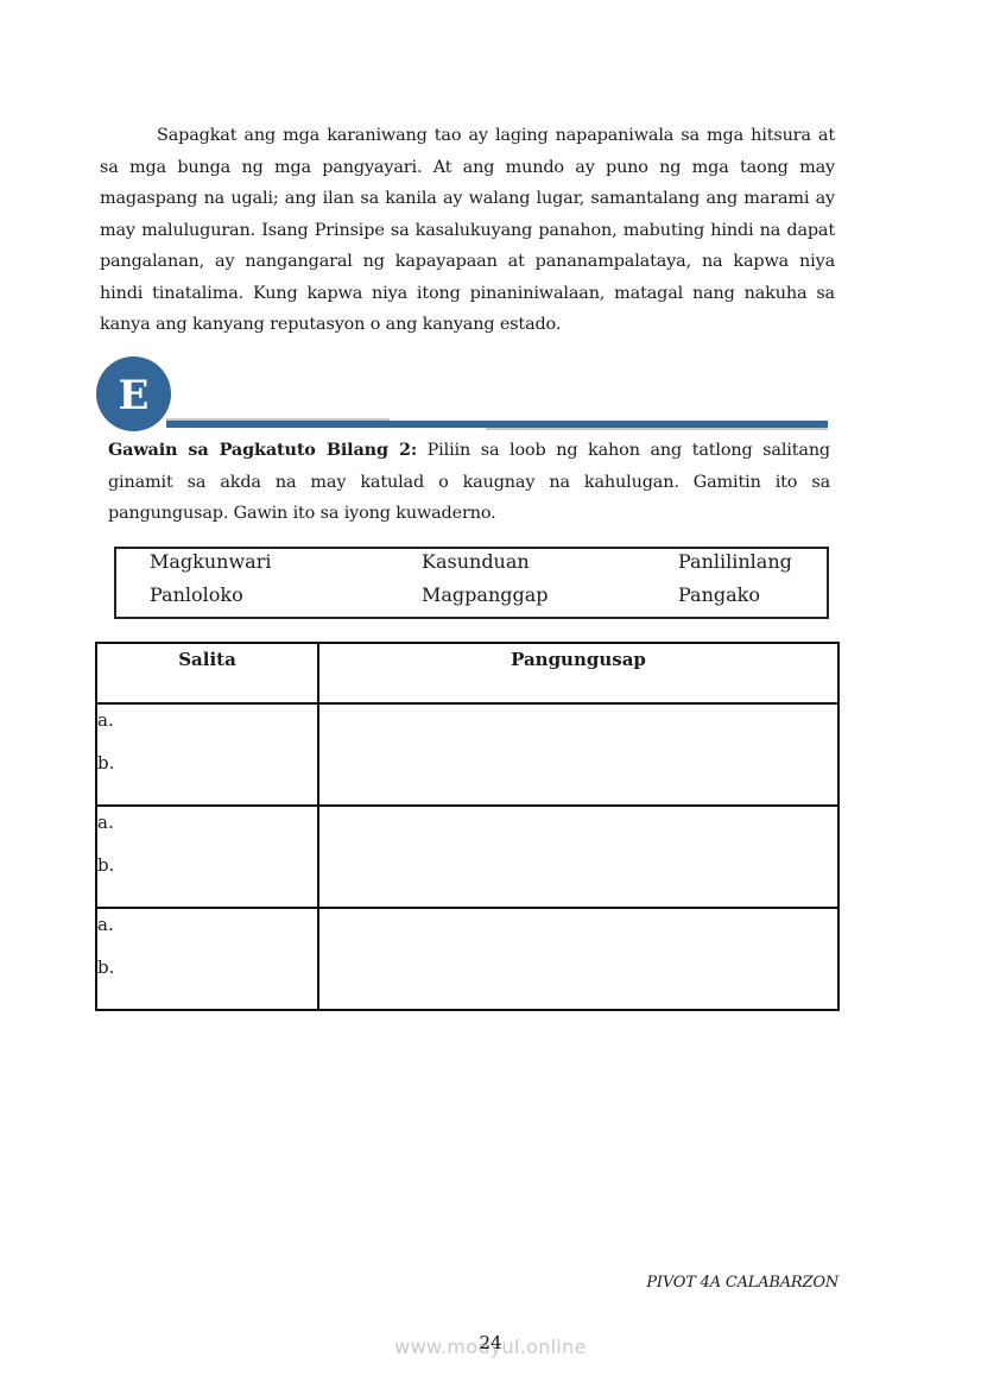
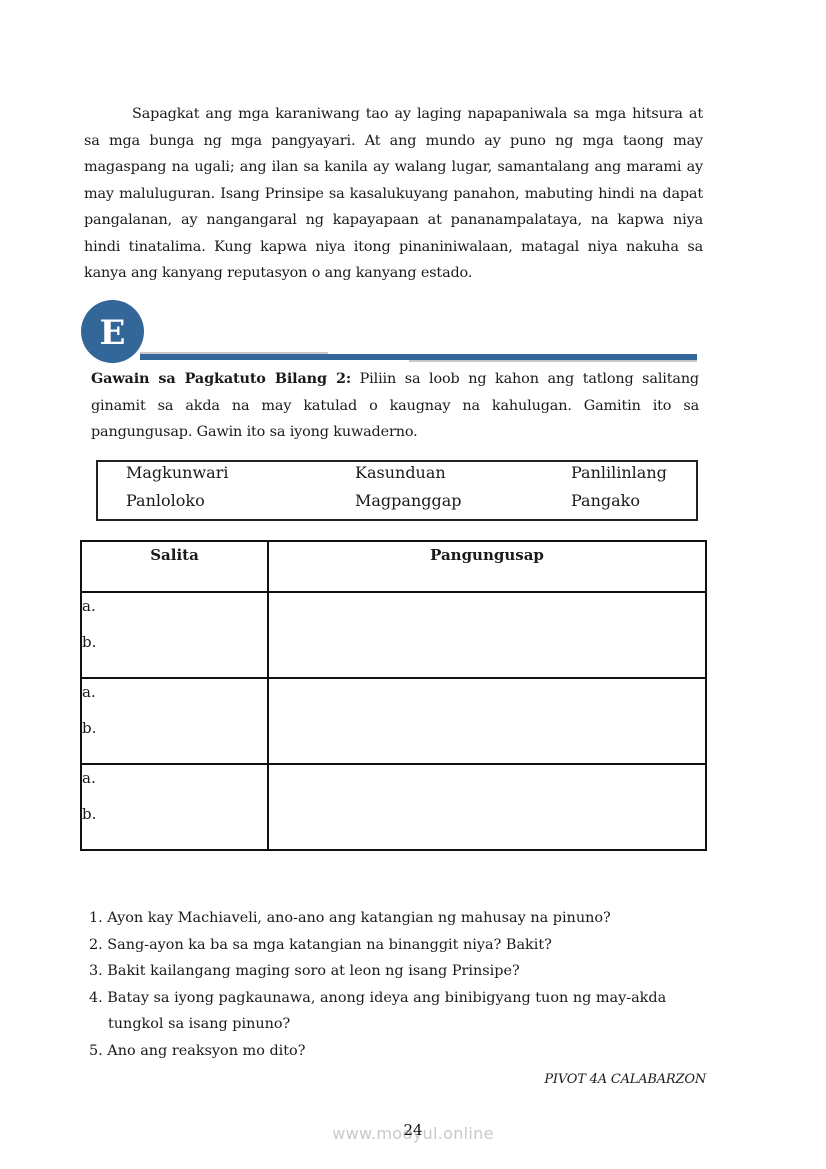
- Sapagkat ang mga karaniwang tao ay laging napapaniwala sa mga hitsura at sa mga bunga ng mga pangyayari. At ang mundo ay puno ng mga taong may magaspang na ugali; ang ilan sa kanila ay walang lugar, samantalang ang marami ay may maluluguran. Isang Prinsipe sa kasalukuyang panahon, mabuting hindi na dapat pangalanan, ay nangangaral ng kapayapaan at pananampalataya, na kapwa niya hindi tinatalima. Kung kapwa niya itong pinaniniwalaan, matagal nang nakuha sa kanya ang kanyang reputasyon o ang kanyang estado.
+ Sapagkat ang mga karaniwang tao ay laging napapaniwala sa mga hitsura at sa mga bunga ng mga pangyayari. At ang mundo ay puno ng mga taong may magaspang na ugali; ang ilan sa kanila ay walang lugar, samantalang ang marami ay may maluluguran. Isang Prinsipe sa kasalukuyang panahon, mabuting hindi na dapat pangalanan, ay nangangaral ng kapayapaan at pananampalataya, na kapwa niya hindi tinatalima. Kung kapwa niya itong pinaniniwalaan, matagal niya nakuha sa kanya ang kanyang reputasyon o ang kanyang estado.
  E
  Gawain sa Pagkatuto Bilang 2: Piliin sa loob ng kahon ang tatlong salitang ginamit sa akda na may katulad o kaugnay na kahulugan. Gamitin ito sa pangungusap. Gawin ito sa iyong kuwaderno.
  Magkunwari
  Kasunduan
  Panlilinlang
  Panloloko
  Magpanggap
  Pangako
  Salita	Pangungusap
  a. b.
  a. b.
  a. b.
+ 1. Ayon kay Machiaveli, ano-ano ang katangian ng mahusay na pinuno?
+ 2. Sang-ayon ka ba sa mga katangian na binanggit niya? Bakit?
+ 3. Bakit kailangang maging soro at leon ng isang Prinsipe?
+ 4. Batay sa iyong pagkaunawa, anong ideya ang binibigyang tuon ng may-akda
+ tungkol sa isang pinuno?
+ 5. Ano ang reaksyon mo dito?
  PIVOT 4A CALABARZON
  www.modyul.online
  24
